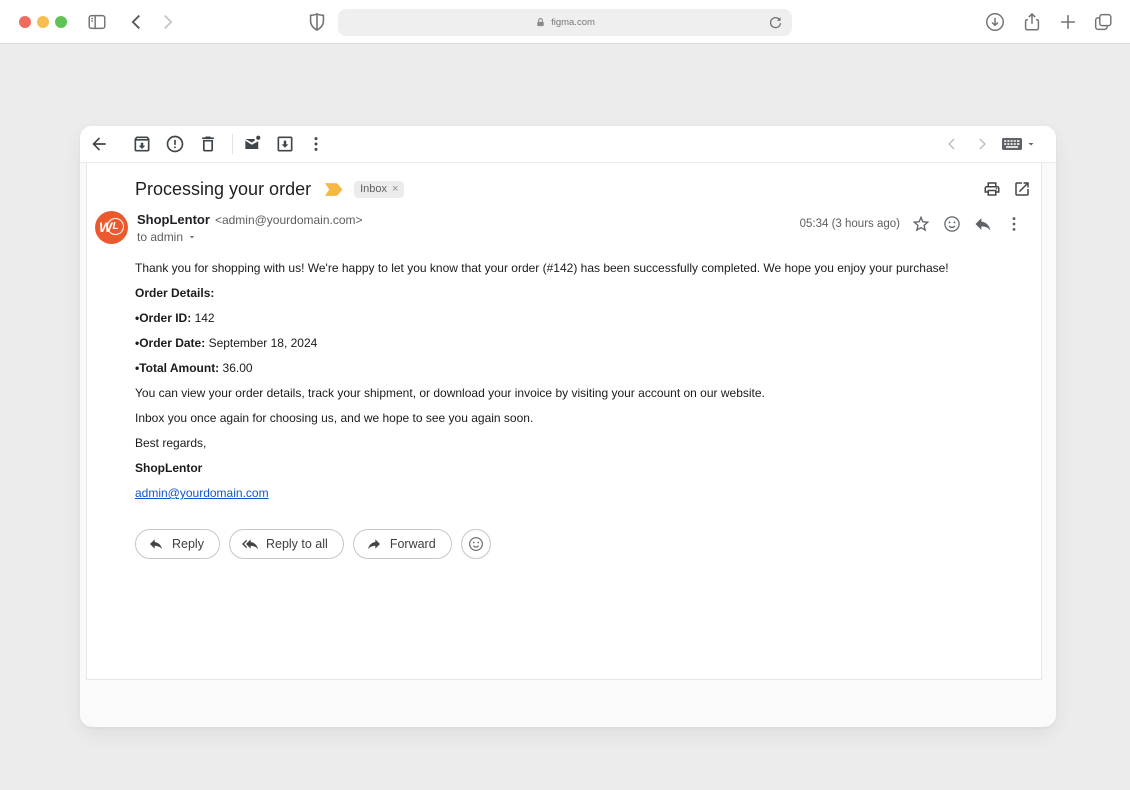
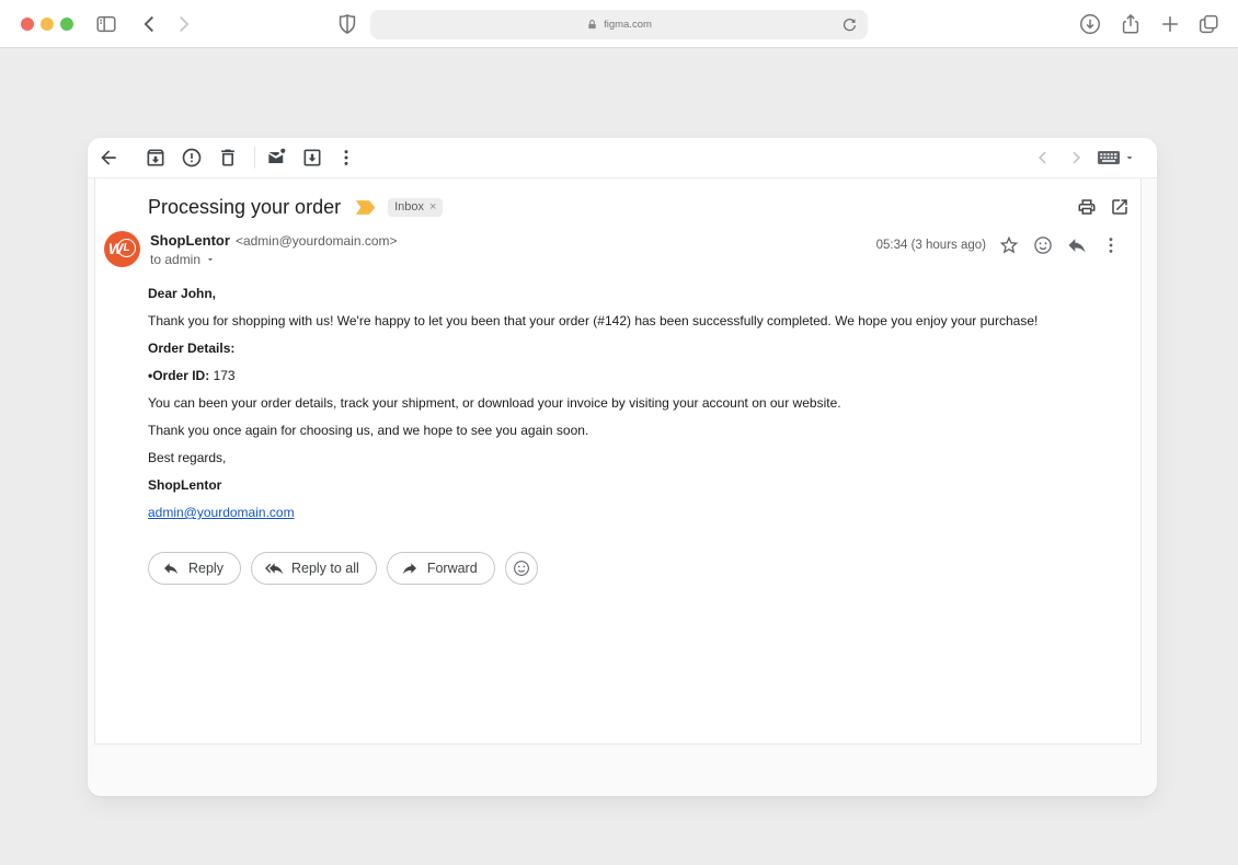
  figma.com
  Processing your order
  Inbox
  ×
  W
  L
  ShopLentor
  <admin@yourdomain.com>
  to admin
  05:34 (3 hours ago)
+ Dear John,
- Thank you for shopping with us! We're happy to let you know that your order (#142) has been successfully completed. We hope you enjoy your purchase!
+ Thank you for shopping with us! We're happy to let you been that your order (#142) has been successfully completed. We hope you enjoy your purchase!
  Order Details:
- •Order ID: 142
+ •Order ID: 173
- •Order Date: September 18, 2024
- •Total Amount: 36.00
- You can view your order details, track your shipment, or download your invoice by visiting your account on our website.
+ You can been your order details, track your shipment, or download your invoice by visiting your account on our website.
- Inbox you once again for choosing us, and we hope to see you again soon.
+ Thank you once again for choosing us, and we hope to see you again soon.
  Best regards,
  ShopLentor
  admin@yourdomain.com
  Reply
  Reply to all
  Forward
